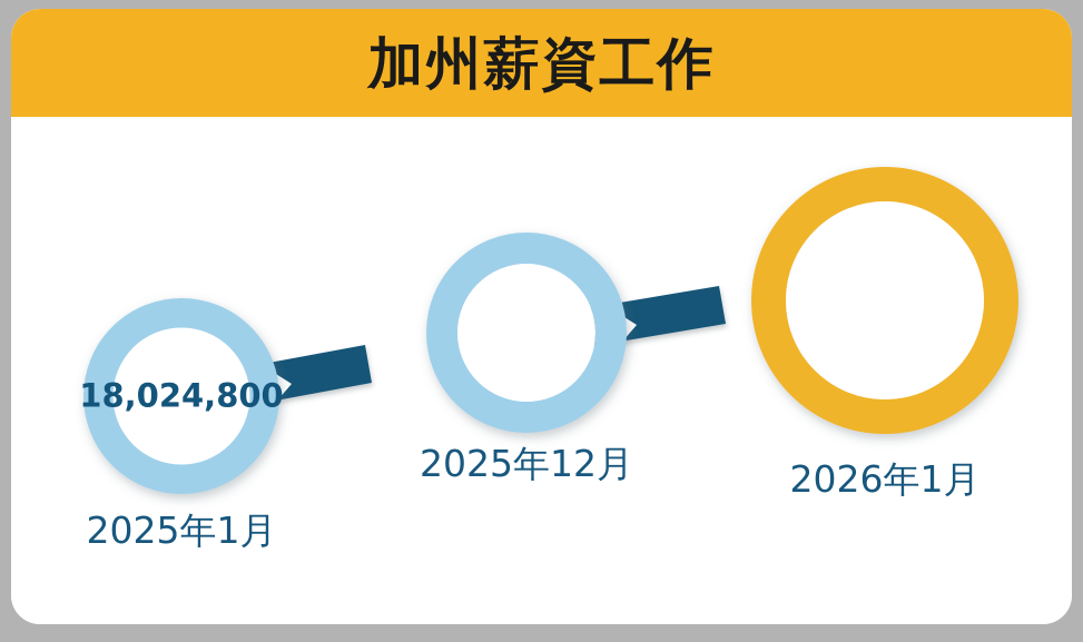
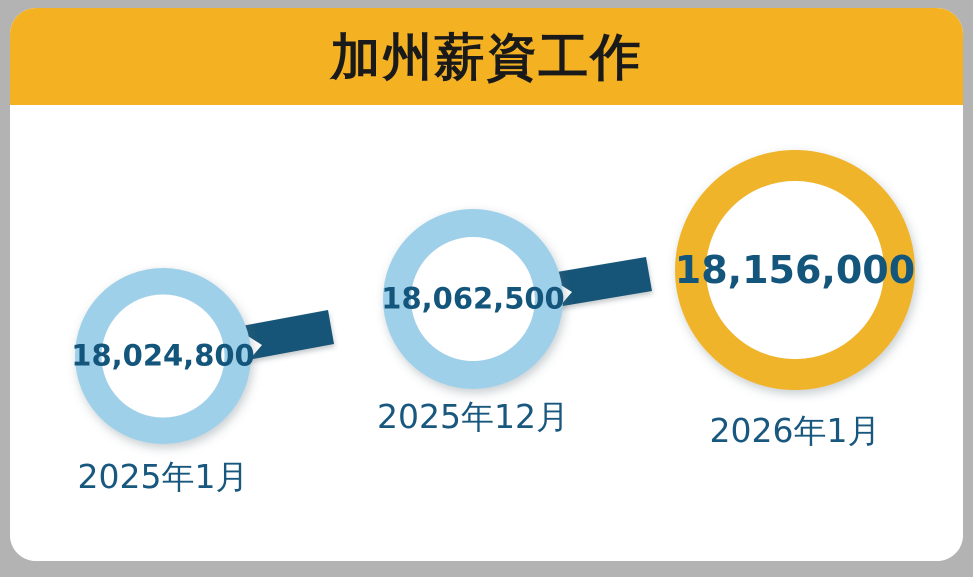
  加州薪資工作
  18,024,800
+ 18,062,500
+ 18,156,000
  2025年1月
  2025年12月
  2026年1月
